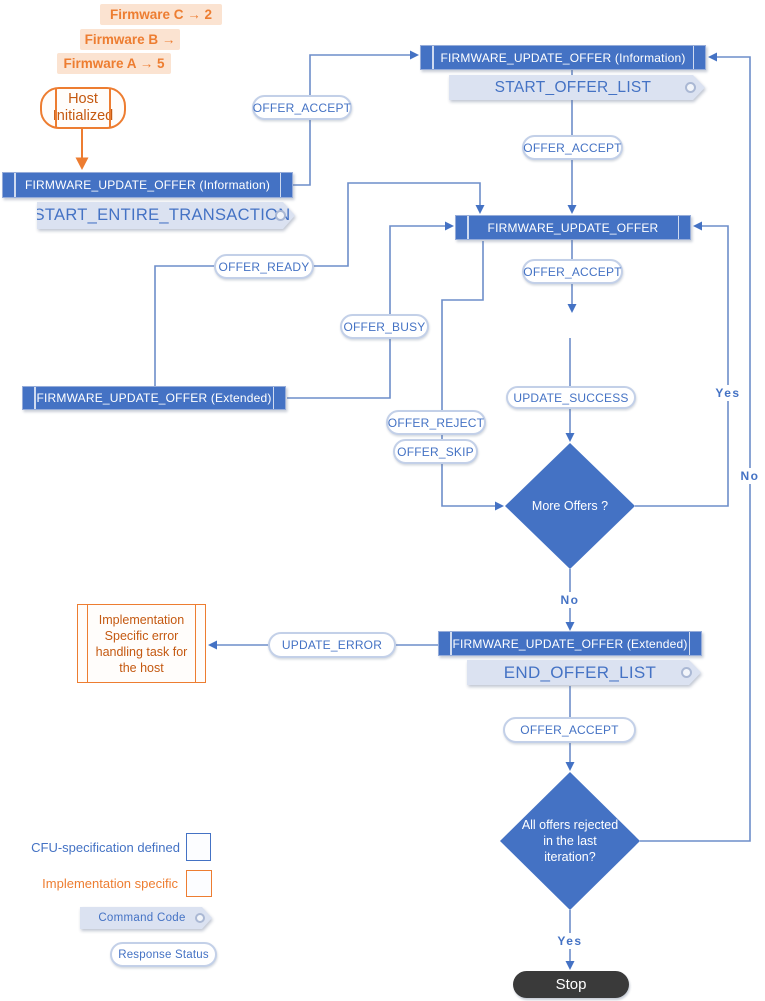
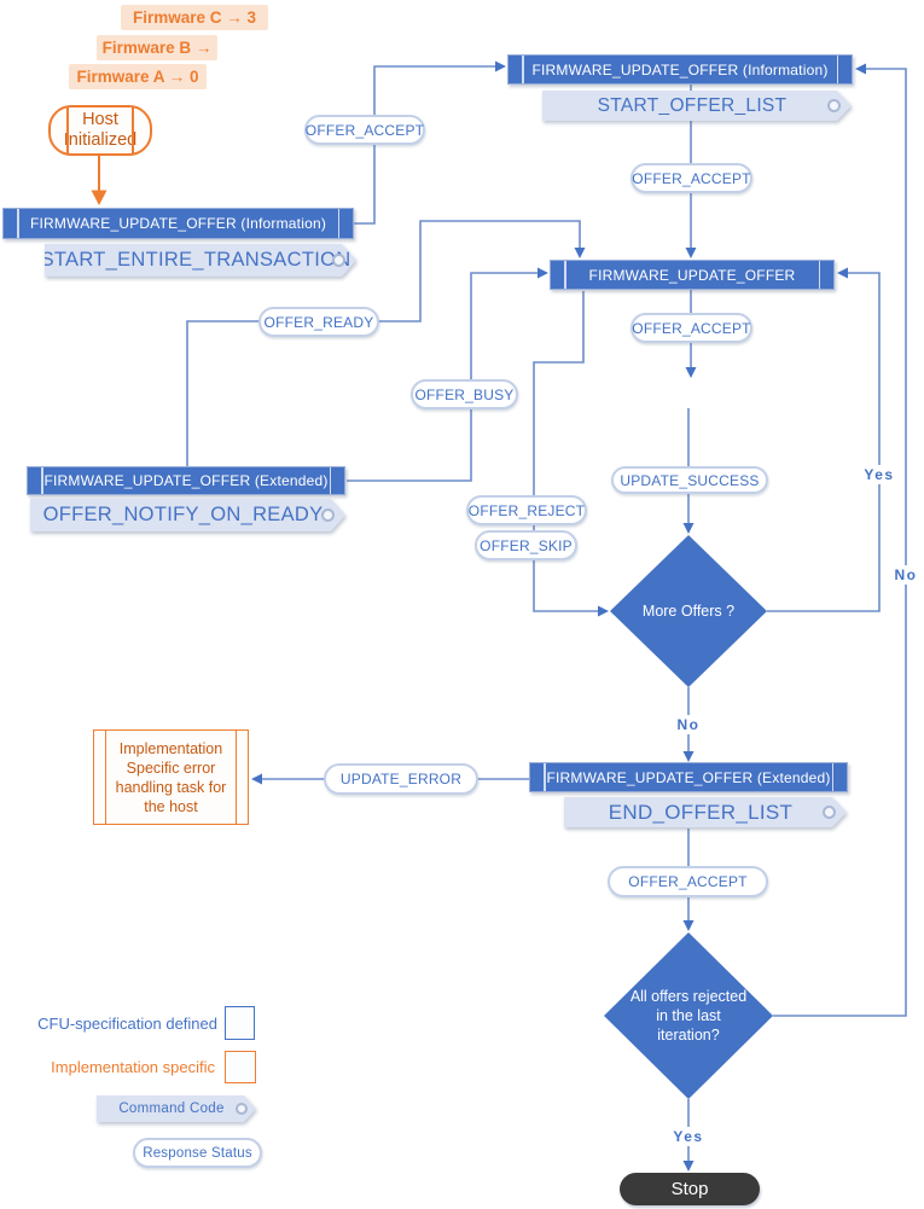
- Firmware C → 2
+ Firmware C → 3
  Firmware B →
- Firmware A → 5
+ Firmware A → 0
  Host
  Initialized
  FIRMWARE_UPDATE_OFFER (Information)
  START_ENTIRE_TRANSACTIO
  FIRMWARE_UPDATE_OFFER (Information)
  START_OFFER_LIST
  OFFER_ACCEPT
  OFFER_ACCEPT
  FIRMWARE_UPDATE_OFFER
  OFFER_ACCEPT
  UPDATE_SUCCESS
  OFFER_READY
  OFFER_BUSY
  FIRMWARE_UPDATE_OFFER (Extended)
+ OFFER_NOTIFY_ON_READY
  OFFER_REJECT
  OFFER_SKIP
  More Offers ?
  Implementation
  Specific error
  handling task for
  the host
  UPDATE_ERROR
  FIRMWARE_UPDATE_OFFER (Extended)
  END_OFFER_LIST
  OFFER_ACCEPT
  All offers rejected
  in the last
  iteration?
  Stop
  Yes
  No
  No
  Yes
  CFU-specification defined
  Implementation specific
  Command Code
  Response Status
